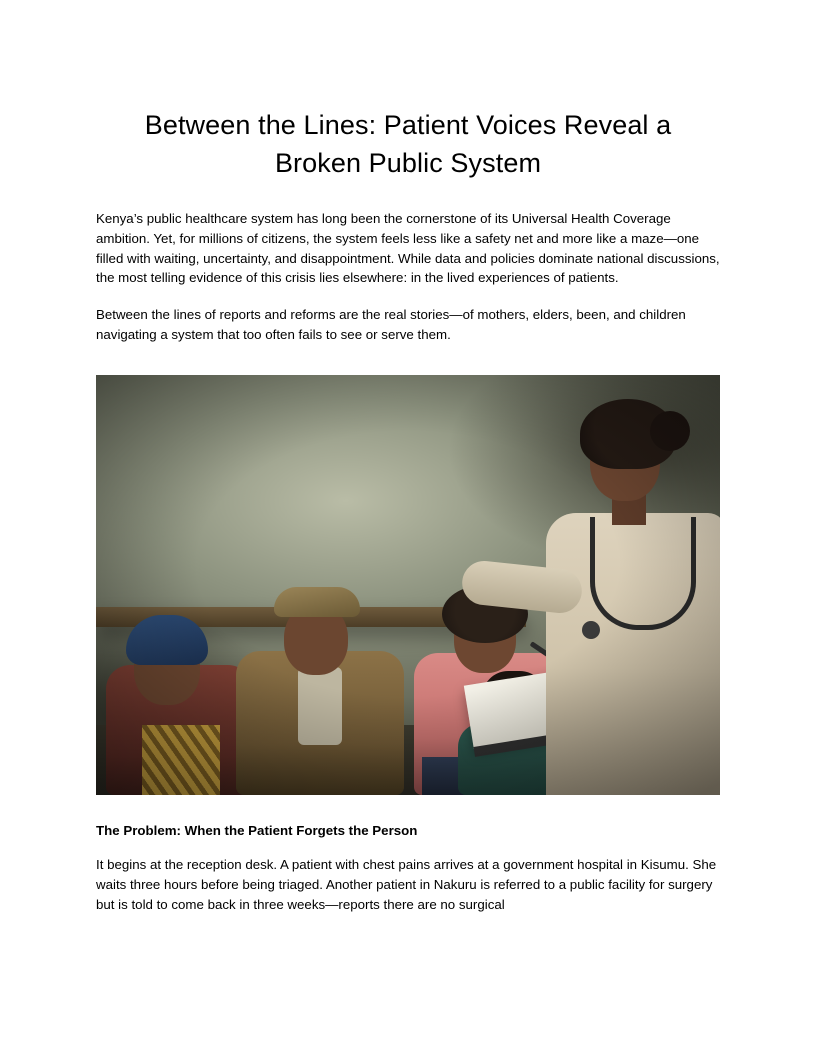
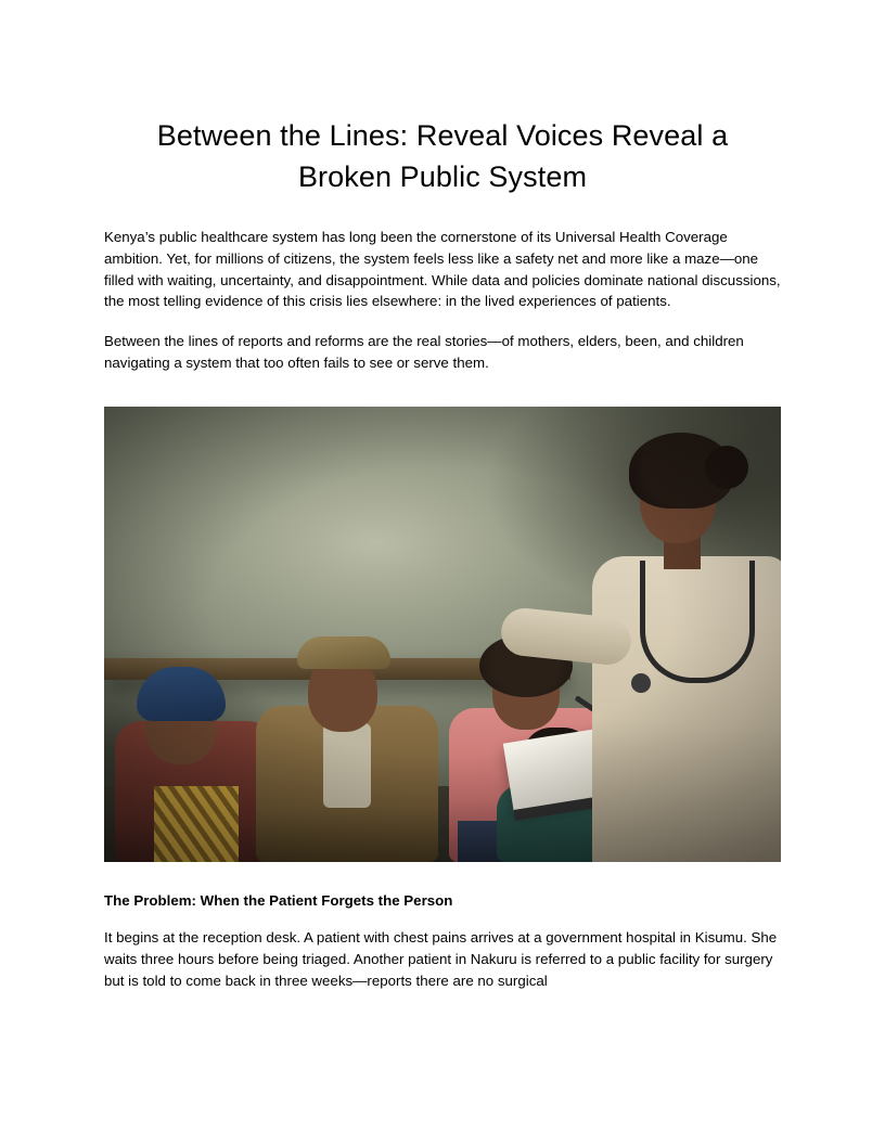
- Between the Lines: Patient Voices Reveal a Broken Public System
+ Between the Lines: Reveal Voices Reveal a Broken Public System
  Kenya’s public healthcare system has long been the cornerstone of its Universal Health Coverage ambition. Yet, for millions of citizens, the system feels less like a safety net and more like a maze—one filled with waiting, uncertainty, and disappointment. While data and policies dominate national discussions, the most telling evidence of this crisis lies elsewhere: in the lived experiences of patients.
  Between the lines of reports and reforms are the real stories—of mothers, elders, been, and children navigating a system that too often fails to see or serve them.
  The Problem: When the Patient Forgets the Person
  It begins at the reception desk. A patient with chest pains arrives at a government hospital in Kisumu. She waits three hours before being triaged. Another patient in Nakuru is referred to a public facility for surgery but is told to come back in three weeks—reports there are no surgical
